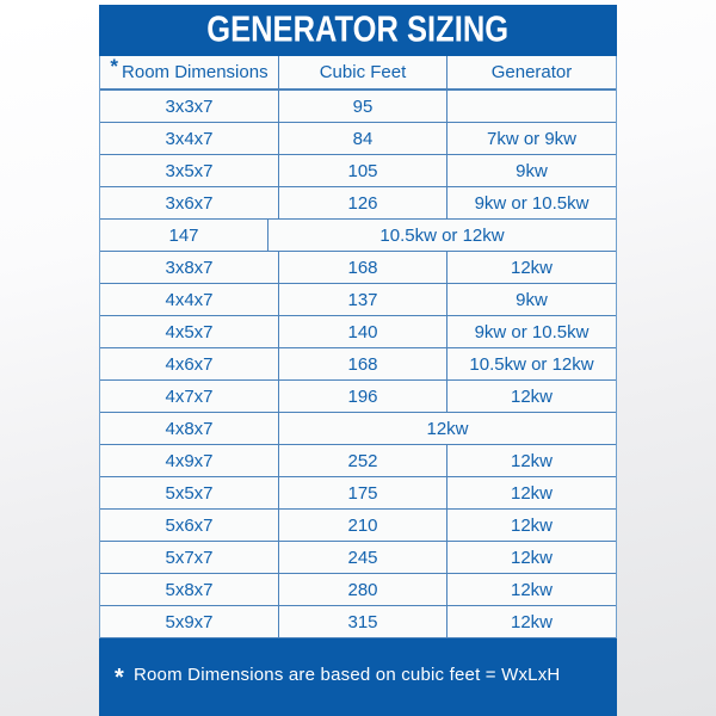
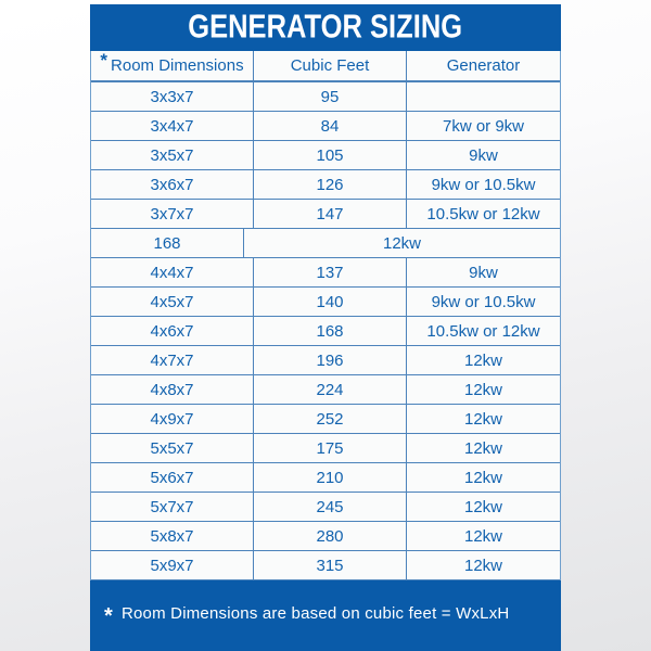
  GENERATOR SIZING
  *
  Room Dimensions
  Cubic Feet
  Generator
  3x3x7
  95
  3x4x7
  84
  7kw or 9kw
  3x5x7
  105
  9kw
  3x6x7
  126
  9kw or 10.5kw
+ 3x7x7
  147
  10.5kw or 12kw
- 3x8x7
  168
  12kw
  4x4x7
  137
  9kw
  4x5x7
  140
  9kw or 10.5kw
  4x6x7
  168
  10.5kw or 12kw
  4x7x7
  196
  12kw
  4x8x7
+ 224
  12kw
  4x9x7
  252
  12kw
  5x5x7
  175
  12kw
  5x6x7
  210
  12kw
  5x7x7
  245
  12kw
  5x8x7
  280
  12kw
  5x9x7
  315
  12kw
  *
  Room Dimensions are based on cubic feet = WxLxH
